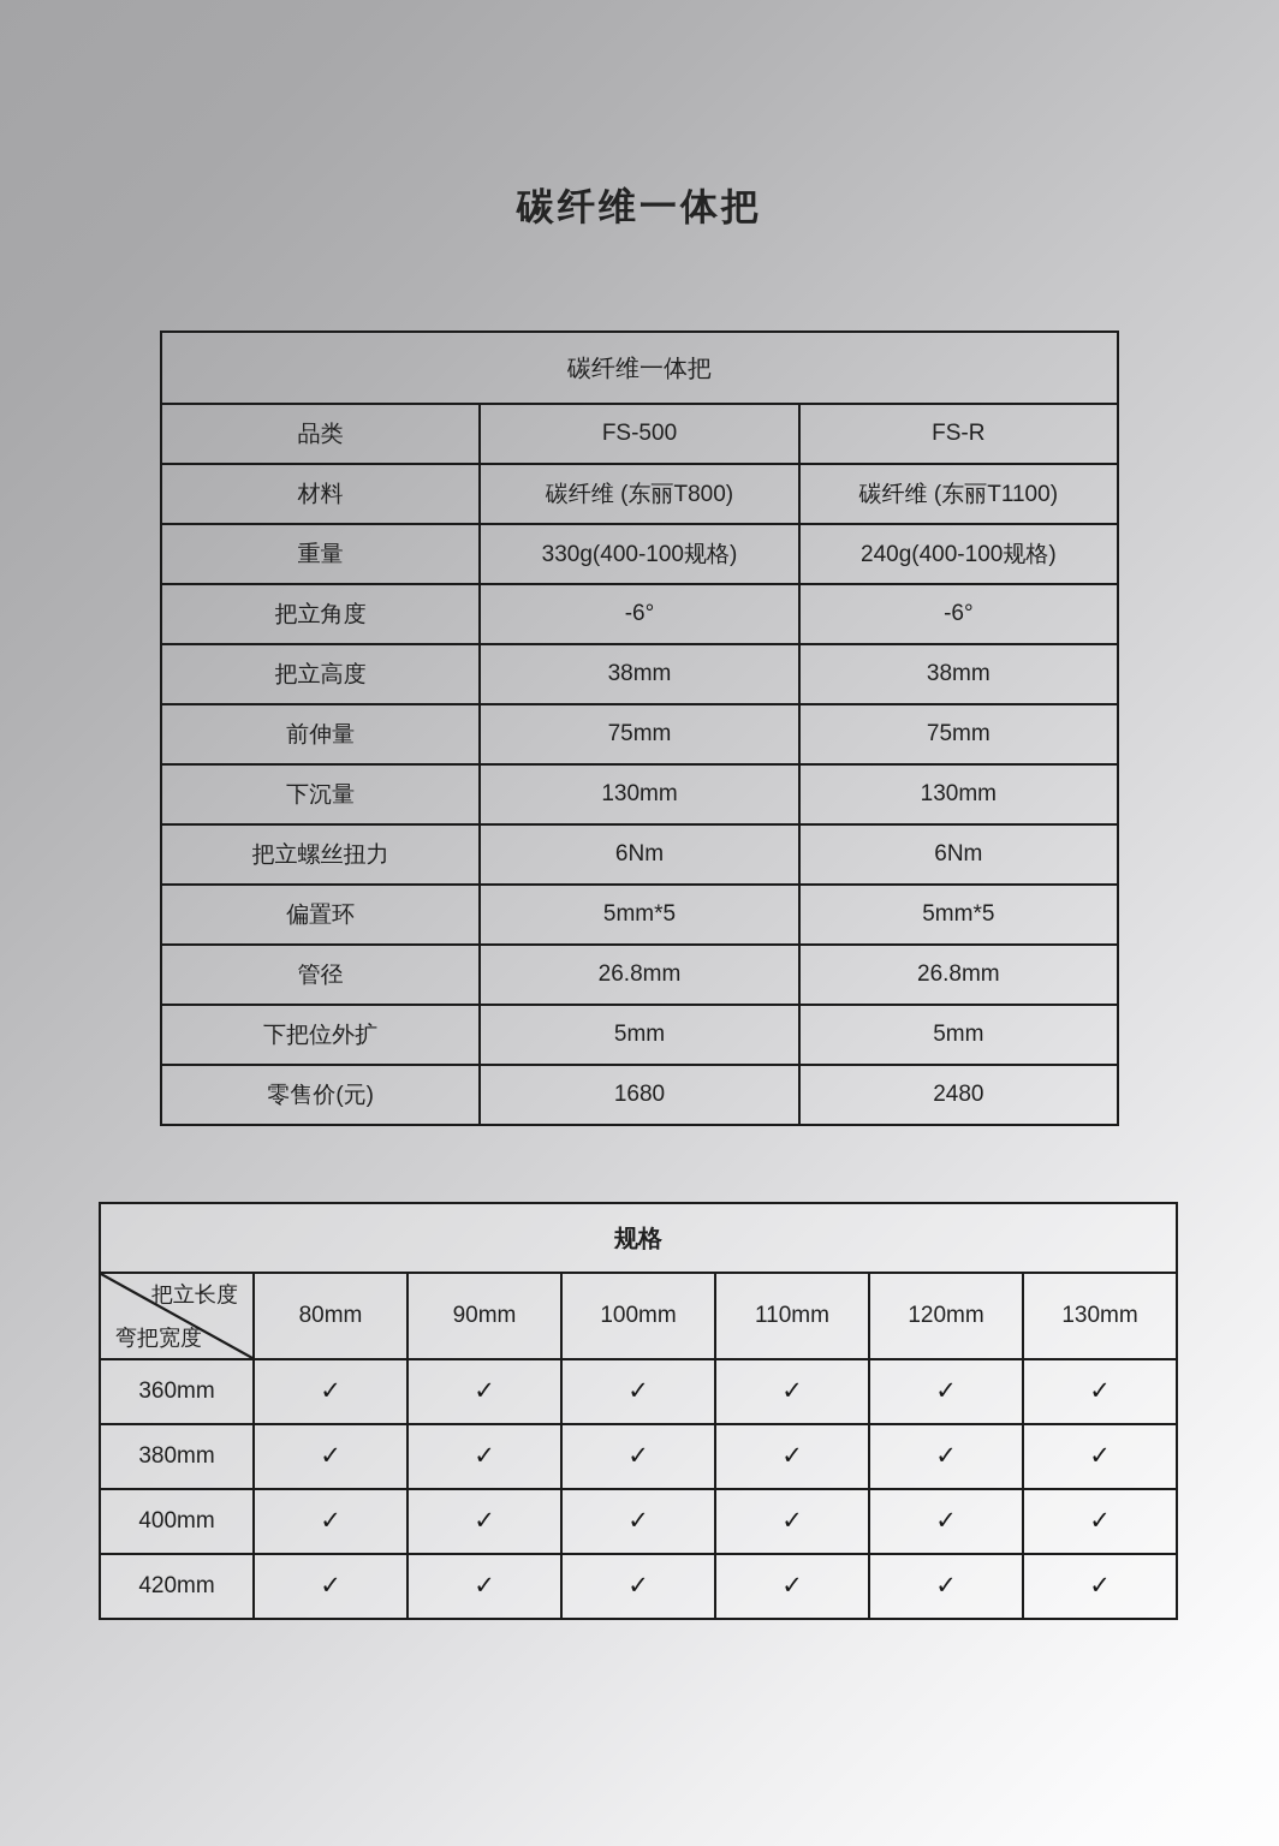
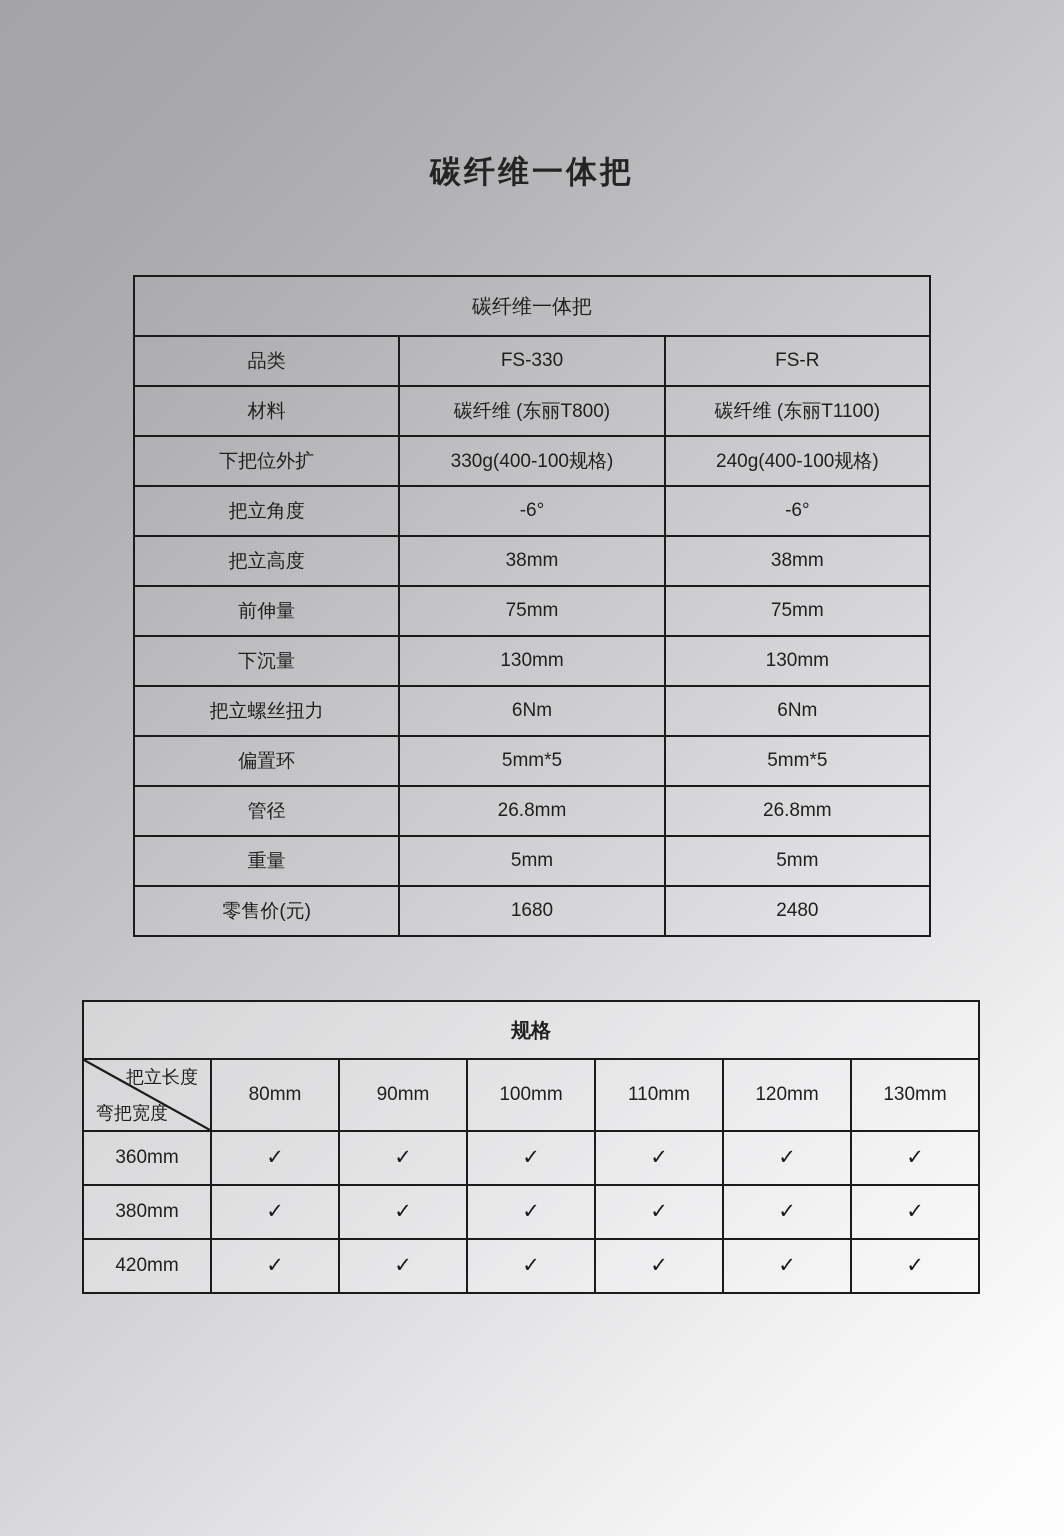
  碳纤维一体把
  碳纤维一体把
- 品类	FS-500	FS-R
+ 品类	FS-330	FS-R
  材料	碳纤维 (东丽T800)	碳纤维 (东丽T1100)
- 重量	330g(400-100规格)	240g(400-100规格)
+ 下把位外扩	330g(400-100规格)	240g(400-100规格)
  把立角度	-6°	-6°
  把立高度	38mm	38mm
  前伸量	75mm	75mm
  下沉量	130mm	130mm
  把立螺丝扭力	6Nm	6Nm
  偏置环	5mm*5	5mm*5
  管径	26.8mm	26.8mm
- 下把位外扩	5mm	5mm
+ 重量	5mm	5mm
  零售价(元)	1680	2480
  规格
  把立长度 弯把宽度	80mm	90mm	100mm	110mm	120mm	130mm
  360mm	✓	✓	✓	✓	✓	✓
  380mm	✓	✓	✓	✓	✓	✓
- 400mm	✓	✓	✓	✓	✓	✓
  420mm	✓	✓	✓	✓	✓	✓
